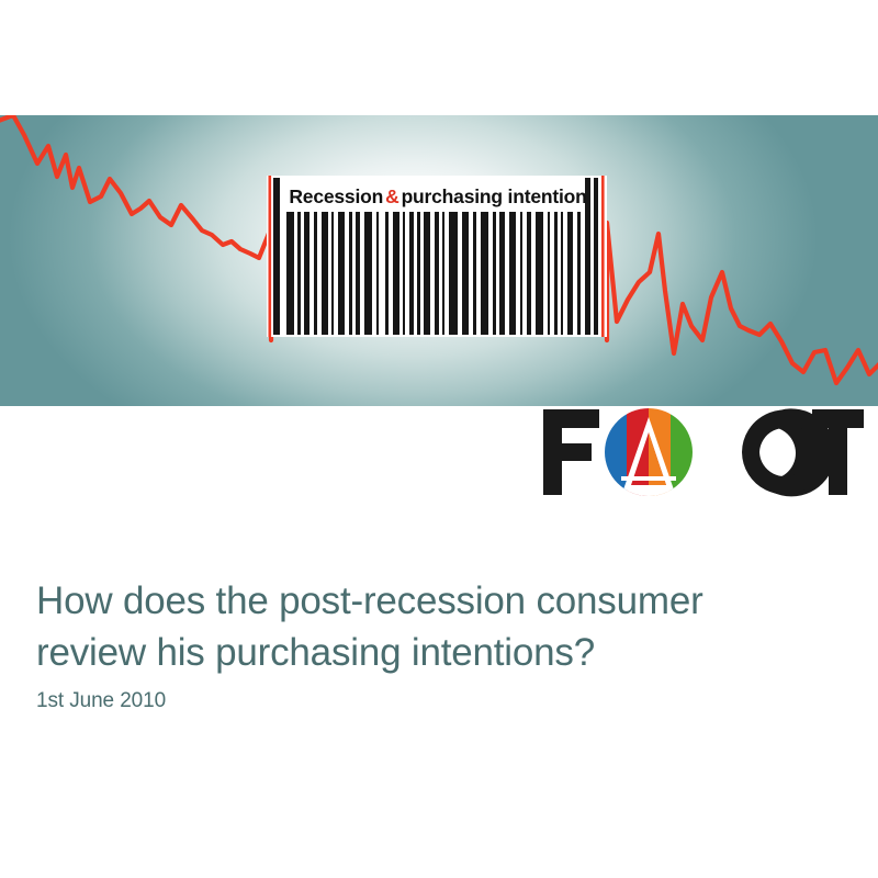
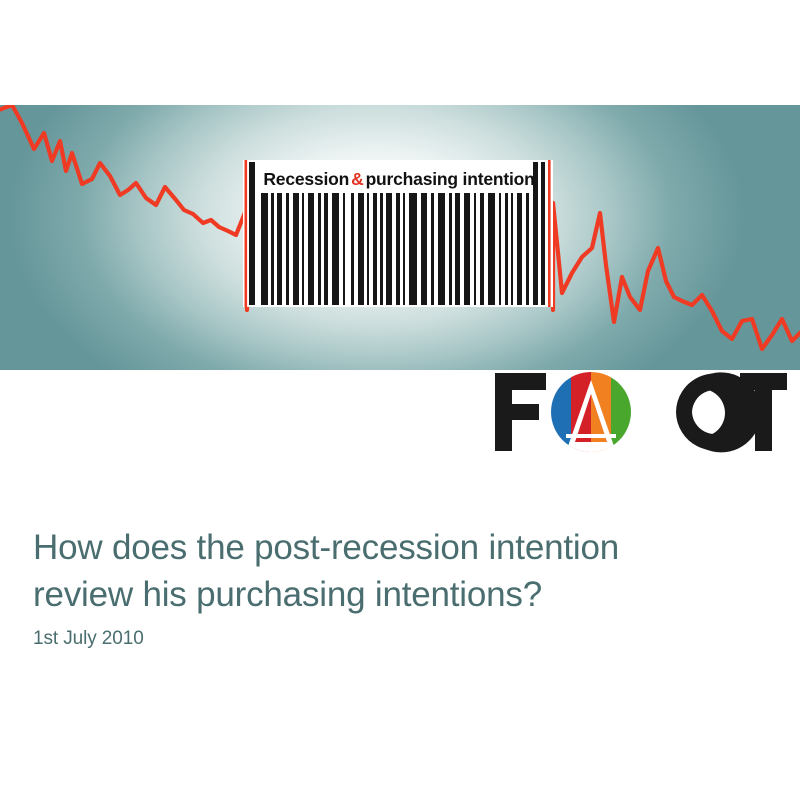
  Recession
  &
  purchasing intention
- How does the post-recession consumer
+ How does the post-recession intention
  review his purchasing intentions?
- 1st June 2010
+ 1st July 2010
